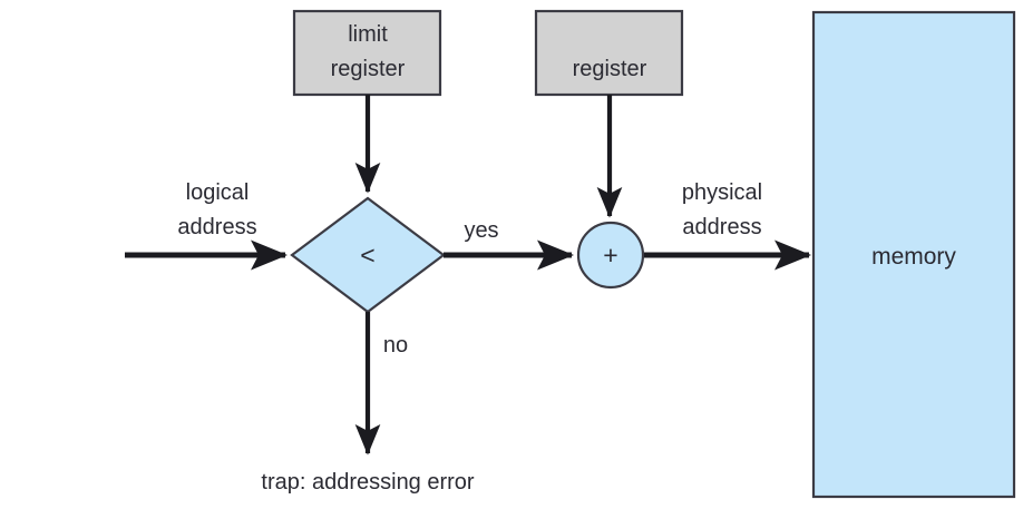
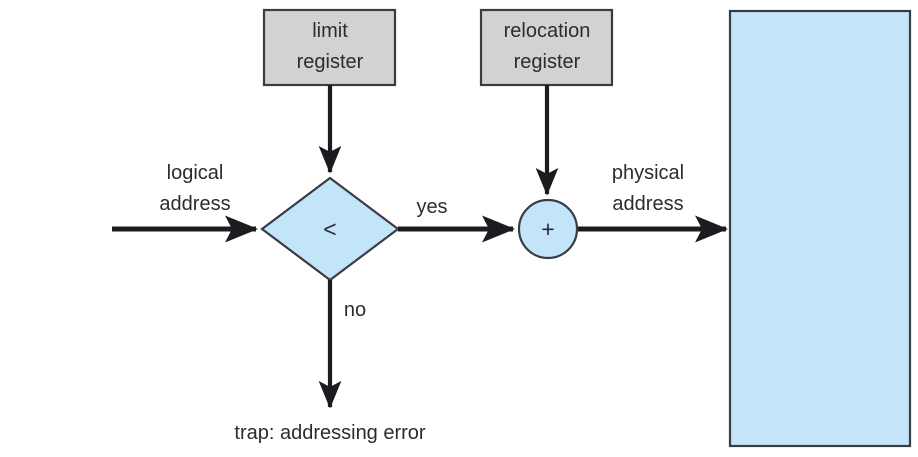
  limit
  register
+ relocation
  register
  <
  +
- memory
  logical
  address
  yes
  physical
  address
  no
  trap: addressing error
